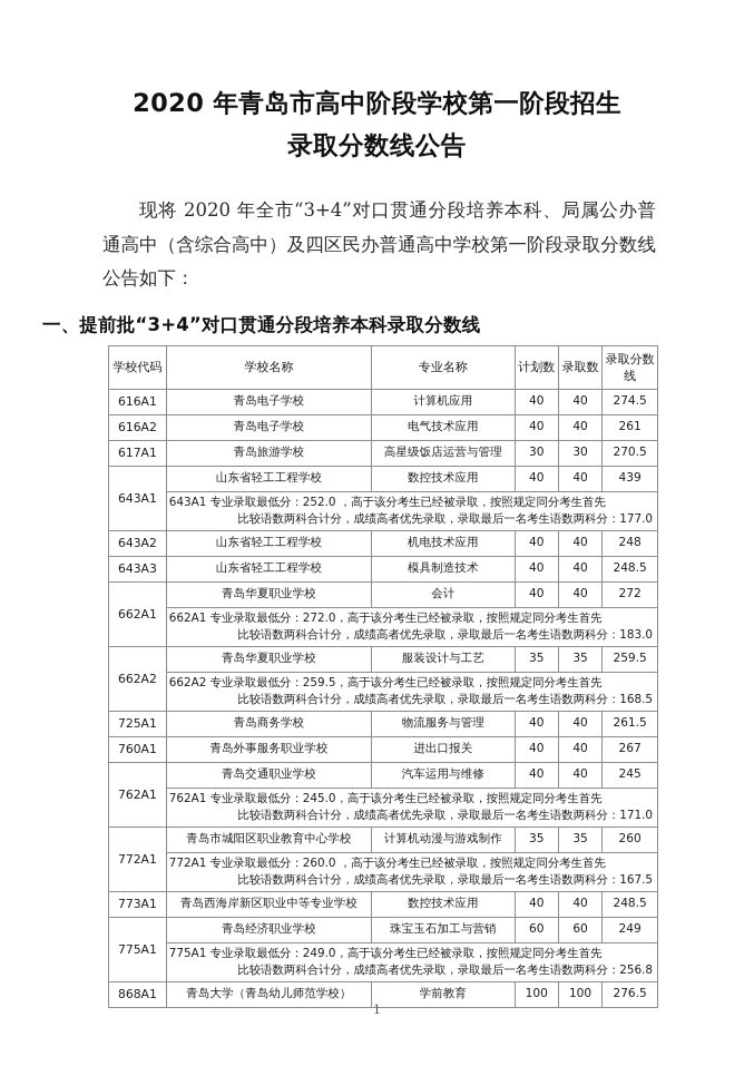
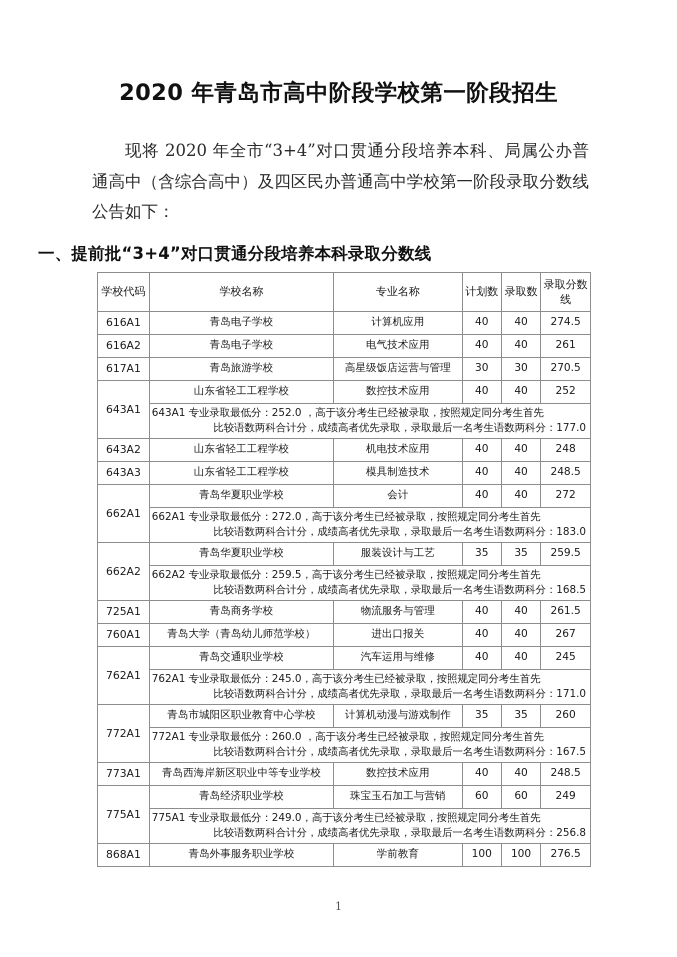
  2020 年青岛市高中阶段学校第一阶段招生
- 录取分数线公告
  现将 2020 年全市“3+4”对口贯通分段培养本科、局属公办普通高中（含综合高中）及四区民办普通高中学校第一阶段录取分数线公告如下：
  一、提前批“3+4”对口贯通分段培养本科录取分数线
  学校代码	学校名称	专业名称	计划数	录取数	录取分数线
  616A1	青岛电子学校	计算机应用	40	40	274.5
  616A2	青岛电子学校	电气技术应用	40	40	261
  617A1	青岛旅游学校	高星级饭店运营与管理	30	30	270.5
- 643A1	山东省轻工工程学校	数控技术应用	40	40	439
+ 643A1	山东省轻工工程学校	数控技术应用	40	40	252
  643A1 专业录取最低分：252.0 ，高于该分考生已经被录取，按照规定同分考生首先比较语数两科合计分，成绩高者优先录取，录取最后一名考生语数两科分：177.0
  643A2	山东省轻工工程学校	机电技术应用	40	40	248
  643A3	山东省轻工工程学校	模具制造技术	40	40	248.5
  662A1	青岛华夏职业学校	会计	40	40	272
  662A1 专业录取最低分：272.0，高于该分考生已经被录取，按照规定同分考生首先比较语数两科合计分，成绩高者优先录取，录取最后一名考生语数两科分：183.0
  662A2	青岛华夏职业学校	服装设计与工艺	35	35	259.5
  662A2 专业录取最低分：259.5，高于该分考生已经被录取，按照规定同分考生首先比较语数两科合计分，成绩高者优先录取，录取最后一名考生语数两科分：168.5
  725A1	青岛商务学校	物流服务与管理	40	40	261.5
- 760A1	青岛外事服务职业学校	进出口报关	40	40	267
+ 760A1	青岛大学（青岛幼儿师范学校）	进出口报关	40	40	267
  762A1	青岛交通职业学校	汽车运用与维修	40	40	245
  762A1 专业录取最低分：245.0，高于该分考生已经被录取，按照规定同分考生首先比较语数两科合计分，成绩高者优先录取，录取最后一名考生语数两科分：171.0
  772A1	青岛市城阳区职业教育中心学校	计算机动漫与游戏制作	35	35	260
  772A1 专业录取最低分：260.0 ，高于该分考生已经被录取，按照规定同分考生首先比较语数两科合计分，成绩高者优先录取，录取最后一名考生语数两科分：167.5
  773A1	青岛西海岸新区职业中等专业学校	数控技术应用	40	40	248.5
  775A1	青岛经济职业学校	珠宝玉石加工与营销	60	60	249
  775A1 专业录取最低分：249.0，高于该分考生已经被录取，按照规定同分考生首先比较语数两科合计分，成绩高者优先录取，录取最后一名考生语数两科分：256.8
- 868A1	青岛大学（青岛幼儿师范学校）	学前教育	100	100	276.5
+ 868A1	青岛外事服务职业学校	学前教育	100	100	276.5
  1
